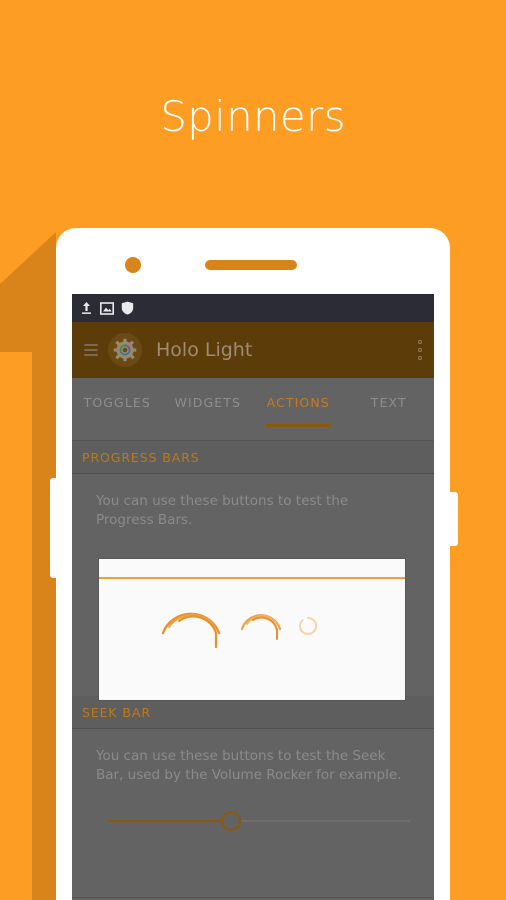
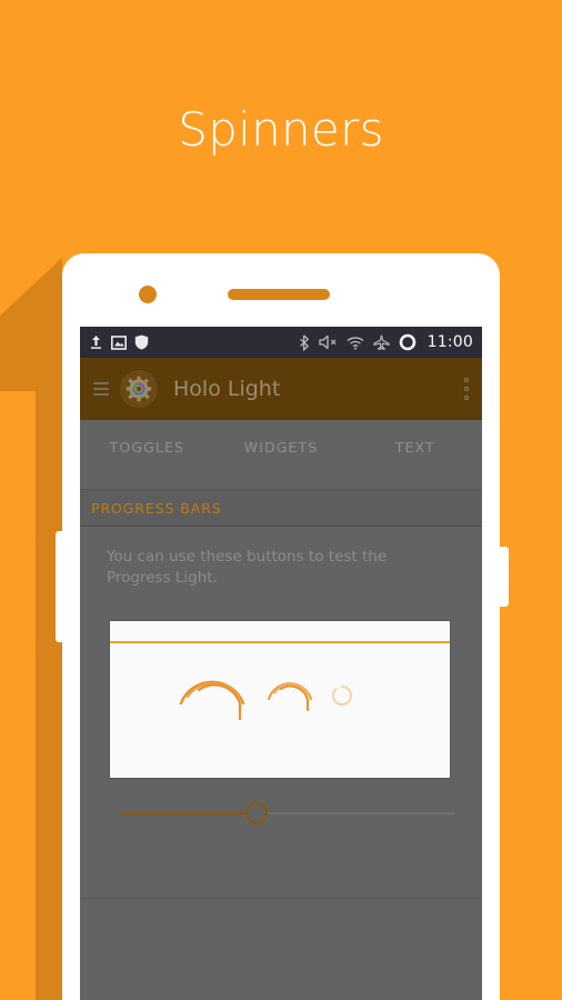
  Spinners
+ 11:00
  Holo Light
  TOGGLES
  WIDGETS
- ACTIONS
  TEXT
  PROGRESS BARS
- You can use these buttons to test the Progress Bars.
+ You can use these buttons to test the Progress Light.
- SEEK BAR
- You can use these buttons to test the Seek Bar, used by the Volume Rocker for example.
